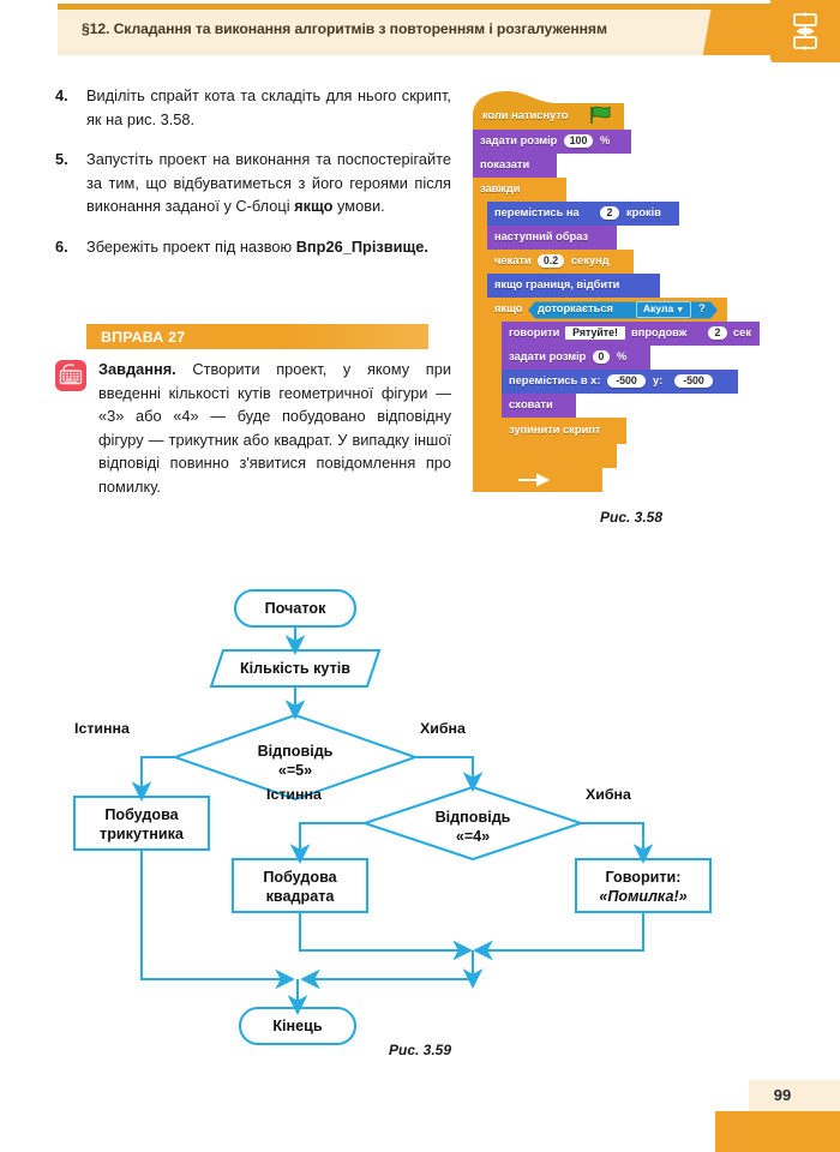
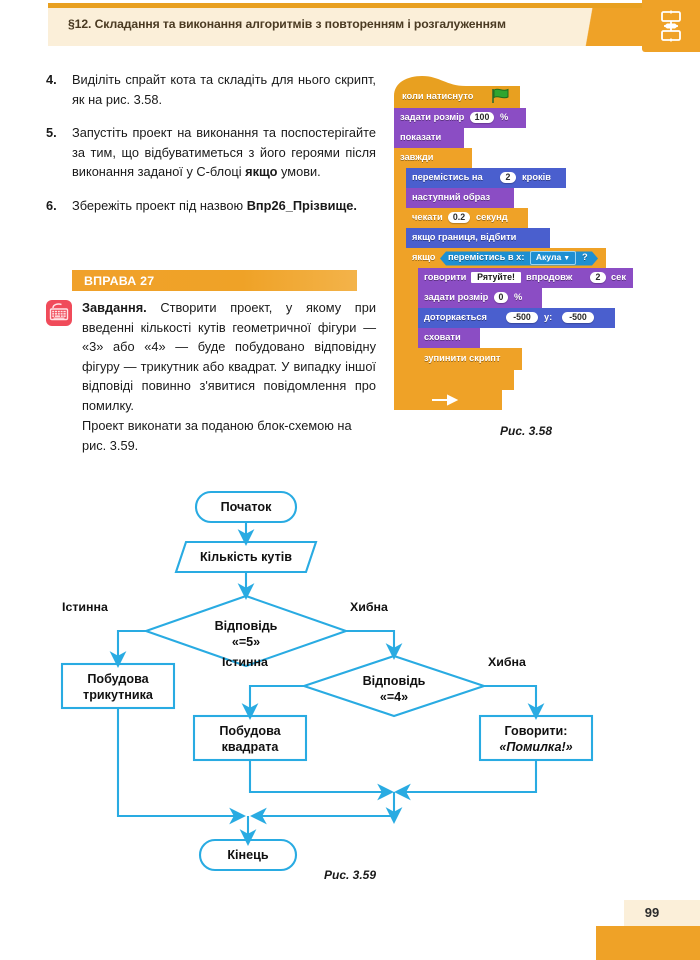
  §12. Складання та виконання алгоритмів з повторенням і розгалуженням
  4.
  Виділіть спрайт кота та складіть для нього скрипт, як на рис. 3.58.
  5.
  Запустіть проект на виконання та поспостерігайте за тим, що відбуватиметься з його героями після виконання заданої у С-блоці якщо умови.
  6.
  Збережіть проект під назвою Впр26_Прізвище.
  ВПРАВА 27
  Завдання. Створити проект, у якому при введенні кількості кутів геометричної фігури — «3» або «4» — буде побудовано відповідну фігуру — трикутник або квадрат. У випадку іншої відповіді повинно з'явитися повідомлення про помилку.
+ Проект виконати за поданою блок-схемою на рис. 3.59.
  коли натиснуто
  задати розмір
  100
  %
  показати
  завжди
  перемістись на
  2
  кроків
  наступний образ
  чекати
  0.2
  секунд
  якщо границя, відбити
  якщо
- доторкається
+ перемістись в x:
  Акула
  ?
  говорити
  Рятуйте!
  впродовж
  2
  сек
  задати розмір
  0
  %
- перемістись в x:
+ доторкається
  -500
  y:
  -500
  сховати
  зупинити скрипт
  Рис. 3.58
  Початок
  Кількість кутів
  Відповідь
  «=5»
  Відповідь
  «=4»
  Побудова
  трикутника
  Побудова
  квадрата
  Говорити:
  «Помилка!»
  Кінець
  Істинна
  Хибна
  Істинна
  Хибна
  Рис. 3.59
  99
